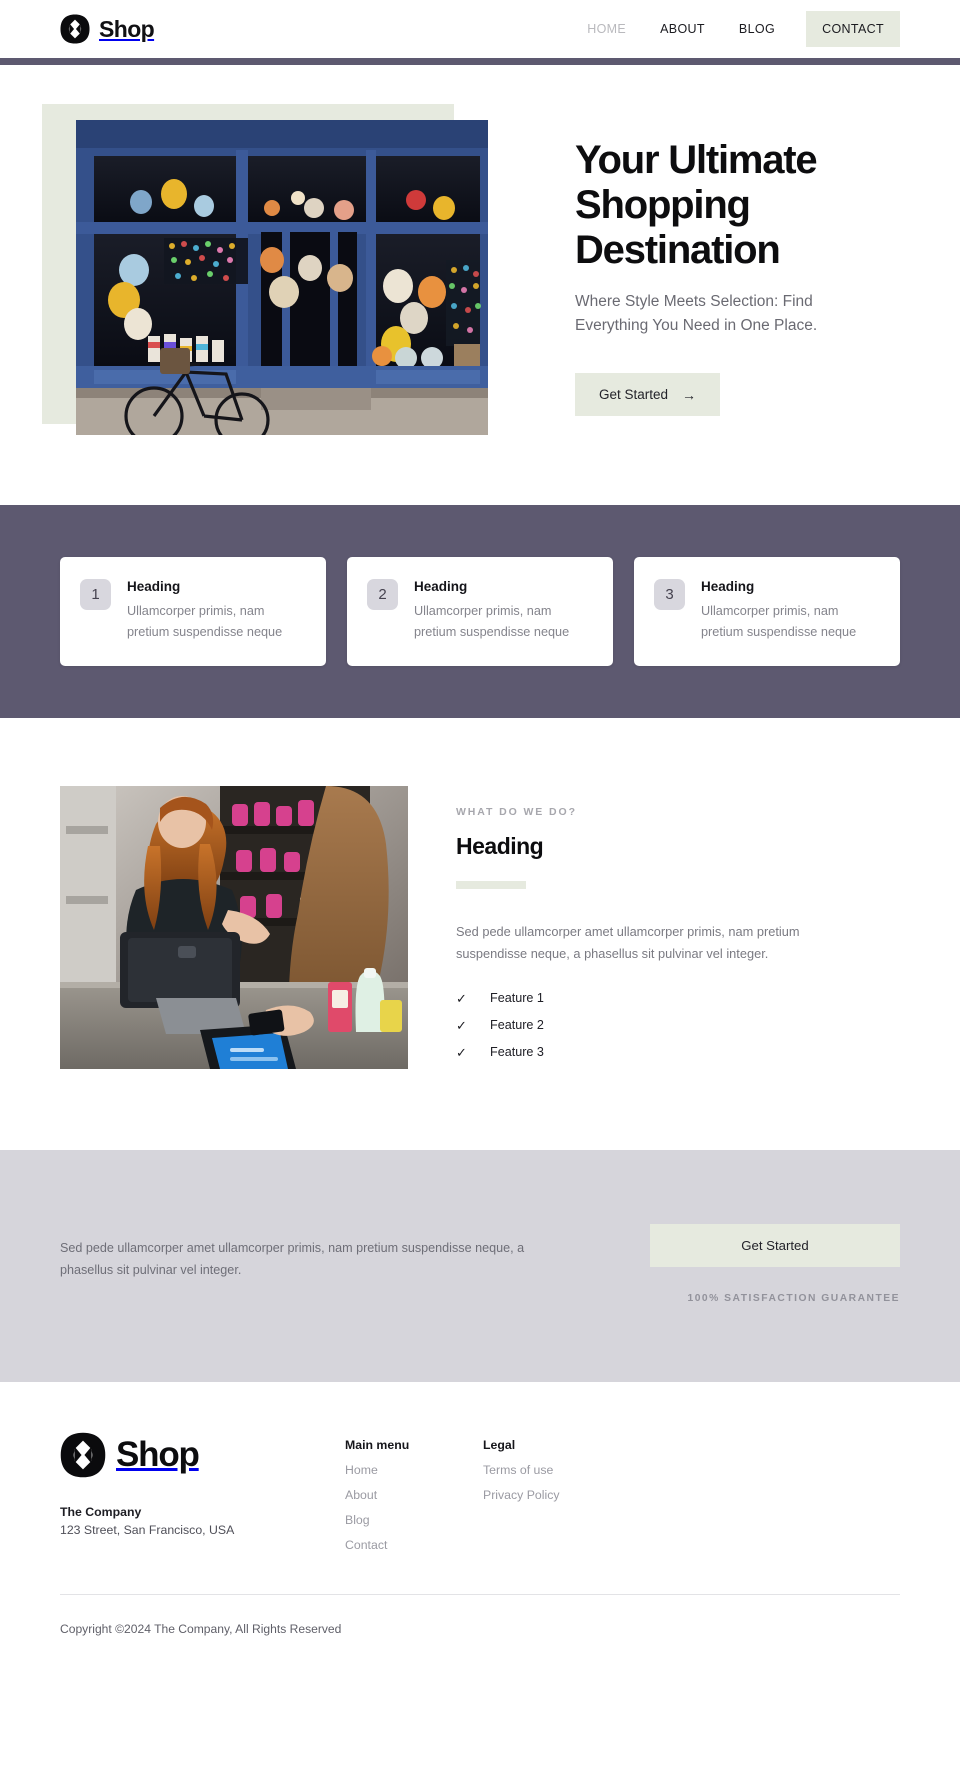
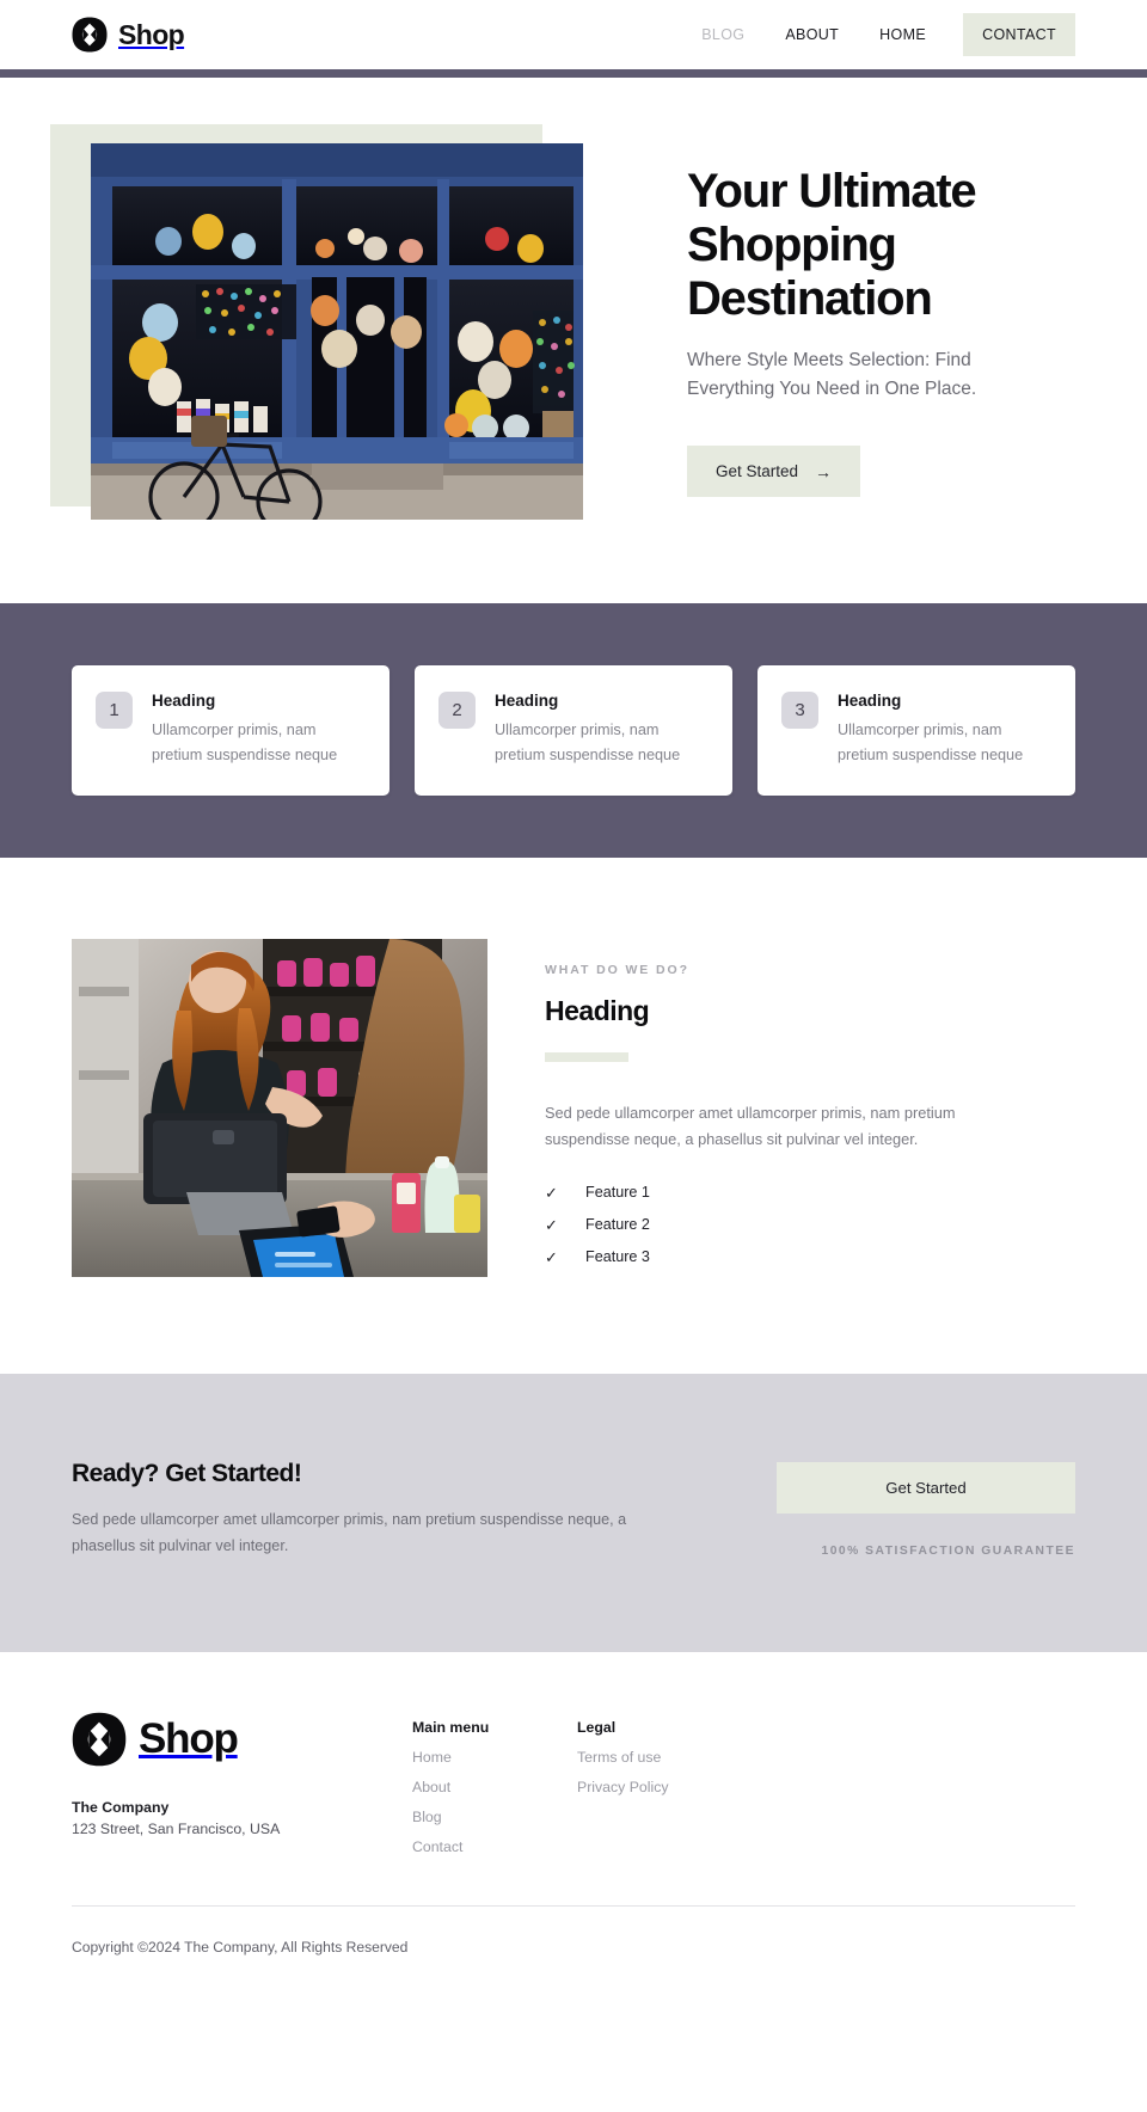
  Shop
- HOME
+ BLOG
  ABOUT
- BLOG
+ HOME
  CONTACT
  Your Ultimate Shopping Destination
  Where Style Meets Selection: Find Everything You Need in One Place.
  Get Started
  →
  1
  Heading
  Ullamcorper primis, nam pretium suspendisse neque
  2
  Heading
  Ullamcorper primis, nam pretium suspendisse neque
  3
  Heading
  Ullamcorper primis, nam pretium suspendisse neque
  WHAT DO WE DO?
  Heading
  Sed pede ullamcorper amet ullamcorper primis, nam pretium suspendisse neque, a phasellus sit pulvinar vel integer.
  ✓
  Feature 1
  ✓
  Feature 2
  ✓
  Feature 3
+ Ready? Get Started!
  Sed pede ullamcorper amet ullamcorper primis, nam pretium suspendisse neque, a phasellus sit pulvinar vel integer.
  Get Started
  100% SATISFACTION GUARANTEE
  Shop
  The Company
  123 Street, San Francisco, USA
  Main menu
  Home
  About
  Blog
  Contact
  Legal
  Terms of use
  Privacy Policy
  Copyright ©2024 The Company, All Rights Reserved
